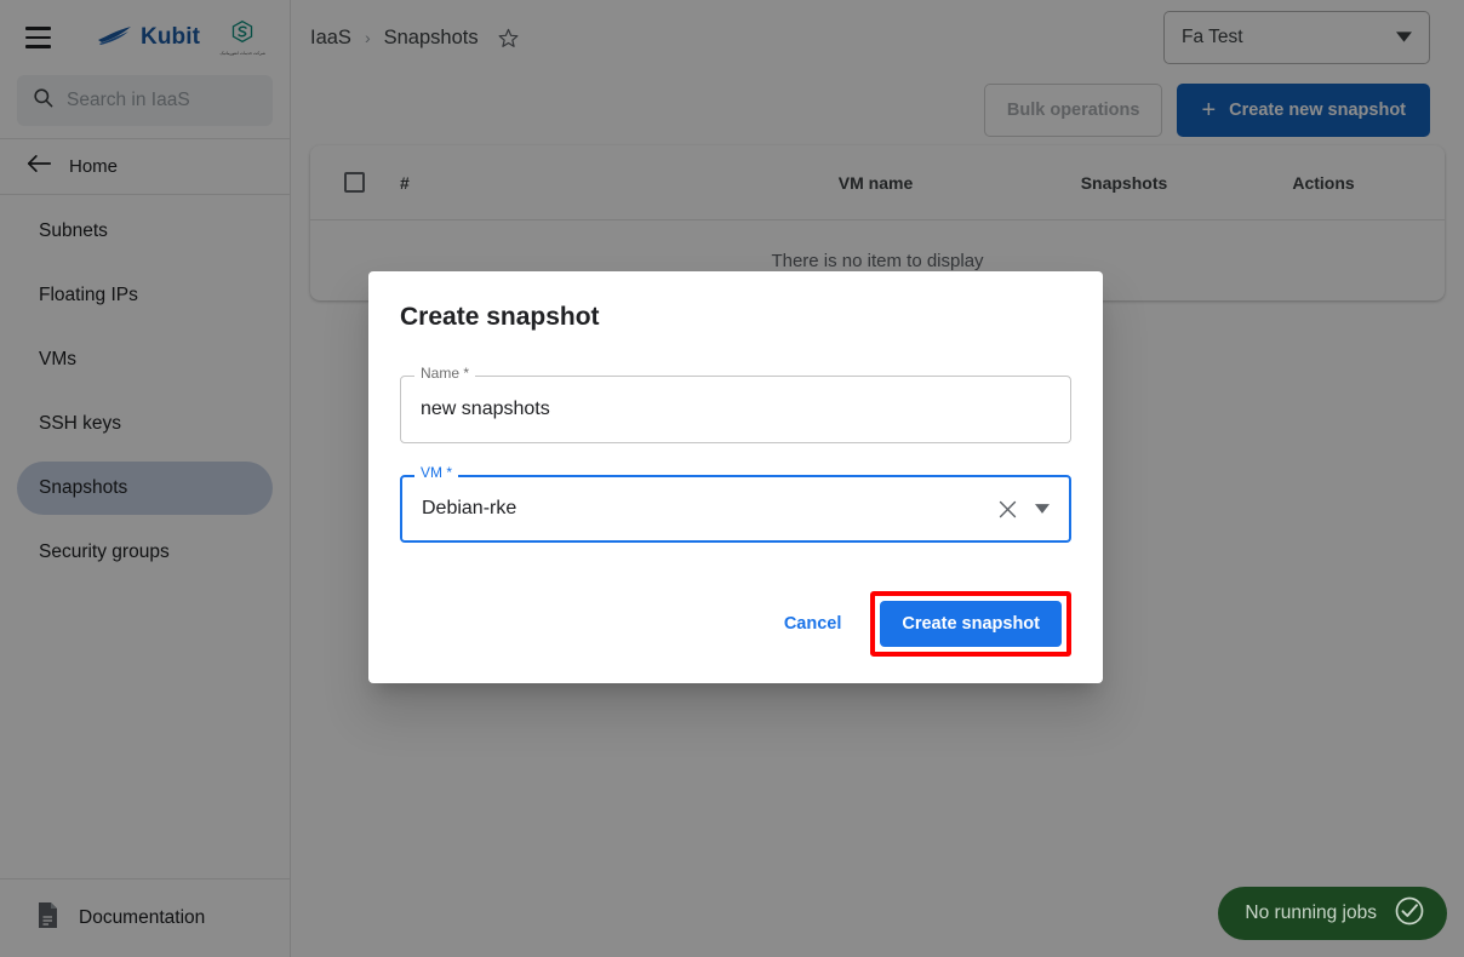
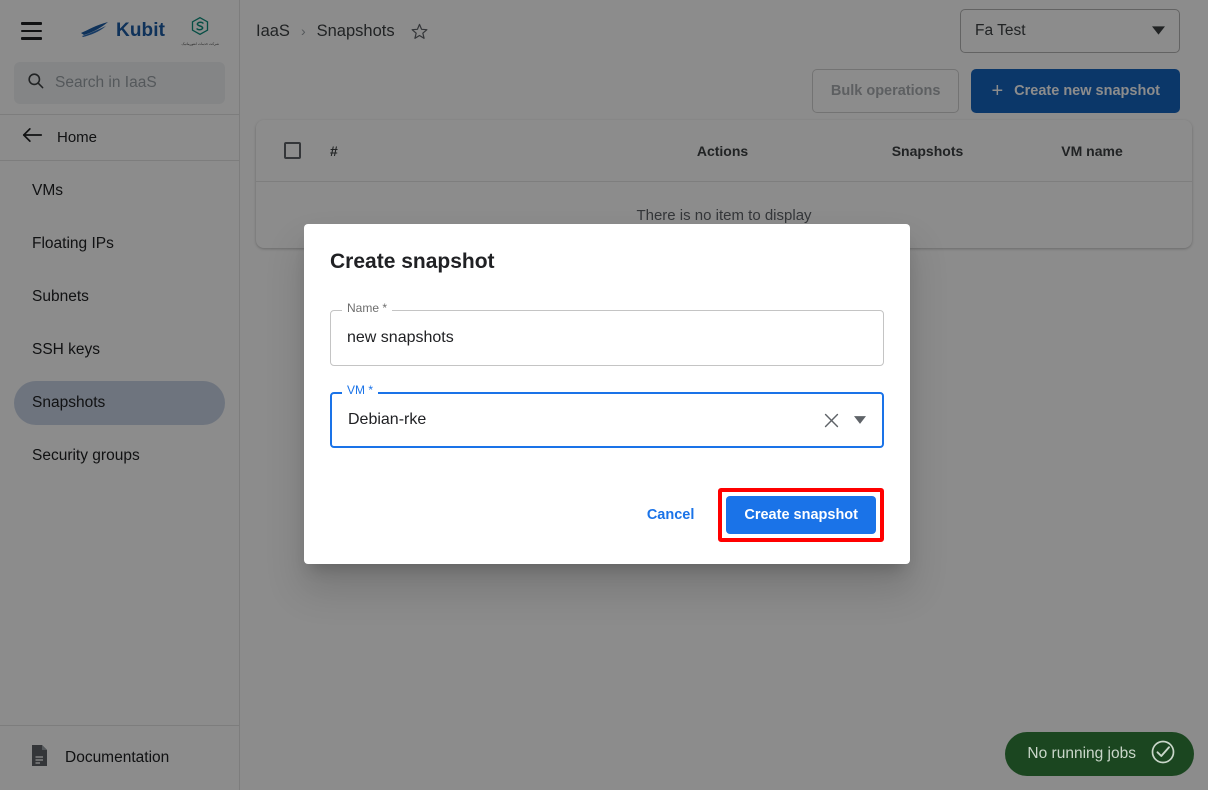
  Kubit
  Search in IaaS
  Home
- Subnets
+ VMs
  Floating IPs
- VMs
+ Subnets
  SSH keys
  Snapshots
  Security groups
  Documentation
  IaaS
  ›
  Snapshots
  Fa Test
  Bulk operations
  +
  Create new snapshot
  #
- VM name
+ Actions
  Snapshots
- Actions
+ VM name
  There is no item to display
  Create snapshot
  Name *
  new snapshots
  VM *
  Debian-rke
  Cancel
  Create snapshot
  No running jobs
